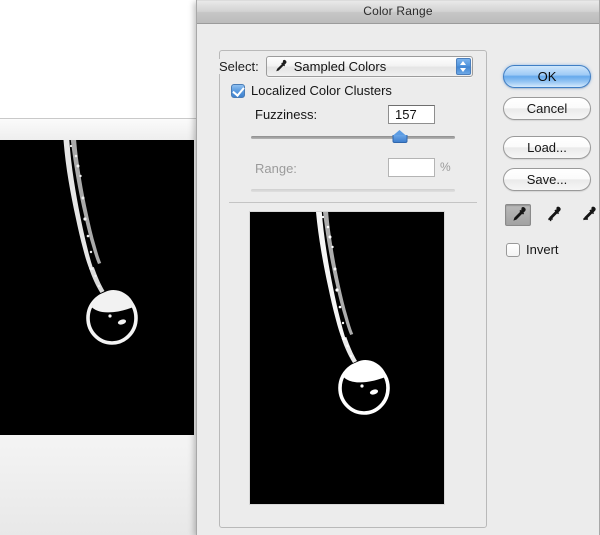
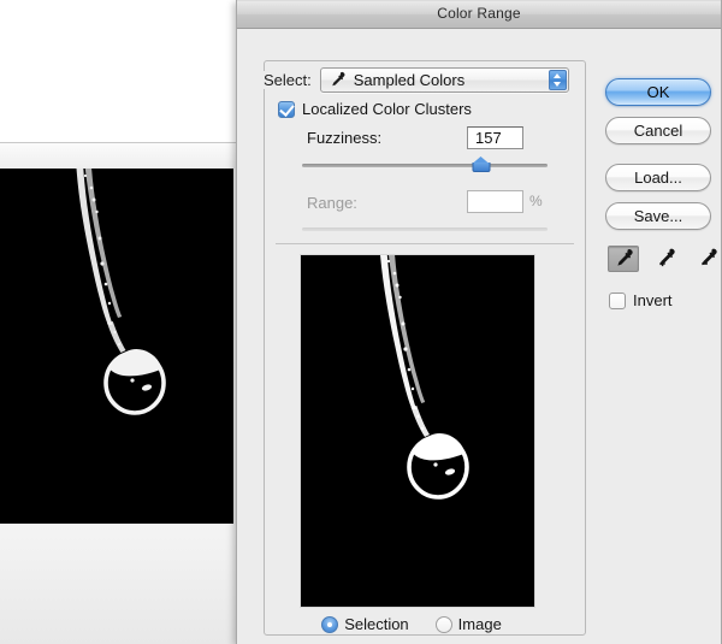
  Color Range
  Select:
  Sampled Colors
  Localized Color Clusters
  Fuzziness:
  157
  Range:
  %
+ Selection
+ Image
  OK
  Cancel
  Load...
  Save...
  Invert
